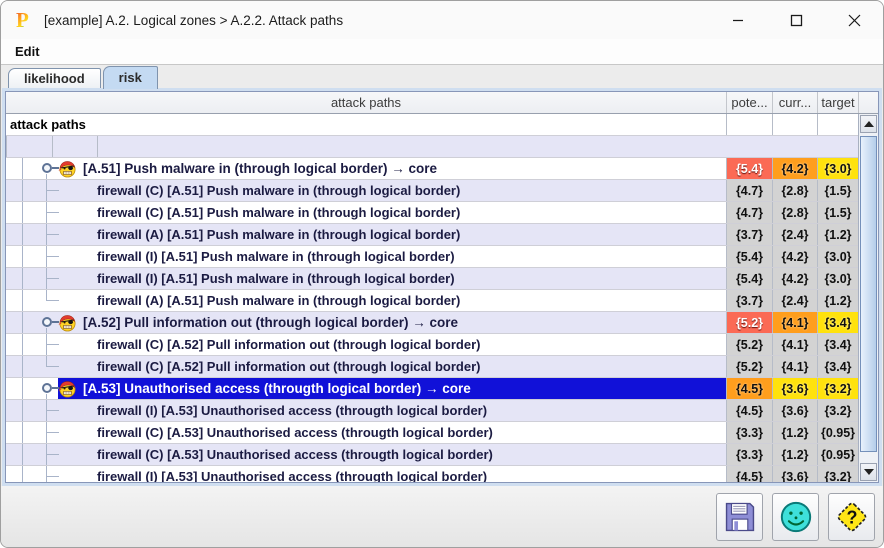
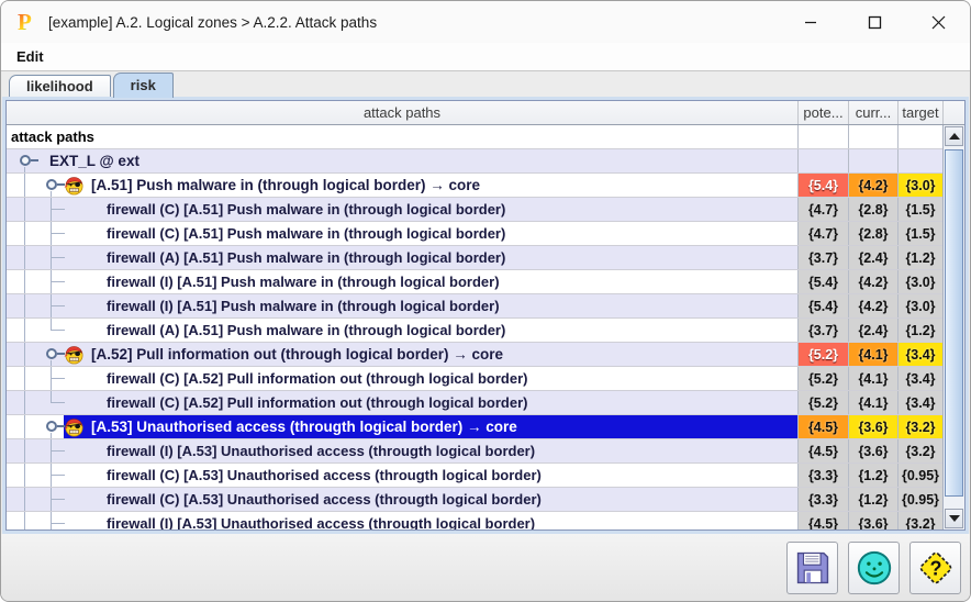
  P
  [example] A.2. Logical zones > A.2.2. Attack paths
  Edit
  likelihood
  risk
  attack paths
  pote...
  curr...
  target
  attack paths
+ EXT_L @ ext
  [A.51] Push malware in (through logical border) → core
  {5.4}
  {4.2}
  {3.0}
  firewall (C) [A.51] Push malware in (through logical border)
  {4.7}
  {2.8}
  {1.5}
  firewall (C) [A.51] Push malware in (through logical border)
  {4.7}
  {2.8}
  {1.5}
  firewall (A) [A.51] Push malware in (through logical border)
  {3.7}
  {2.4}
  {1.2}
  firewall (I) [A.51] Push malware in (through logical border)
  {5.4}
  {4.2}
  {3.0}
  firewall (I) [A.51] Push malware in (through logical border)
  {5.4}
  {4.2}
  {3.0}
  firewall (A) [A.51] Push malware in (through logical border)
  {3.7}
  {2.4}
  {1.2}
  [A.52] Pull information out (through logical border) → core
  {5.2}
  {4.1}
  {3.4}
  firewall (C) [A.52] Pull information out (through logical border)
  {5.2}
  {4.1}
  {3.4}
  firewall (C) [A.52] Pull information out (through logical border)
  {5.2}
  {4.1}
  {3.4}
  [A.53] Unauthorised access (througth logical border) → core
  {4.5}
  {3.6}
  {3.2}
  firewall (I) [A.53] Unauthorised access (througth logical border)
  {4.5}
  {3.6}
  {3.2}
  firewall (C) [A.53] Unauthorised access (througth logical border)
  {3.3}
  {1.2}
  {0.95}
  firewall (C) [A.53] Unauthorised access (througth logical border)
  {3.3}
  {1.2}
  {0.95}
  firewall (I) [A.53] Unauthorised access (througth logical border)
  {4.5}
  {3.6}
  {3.2}
  ?
